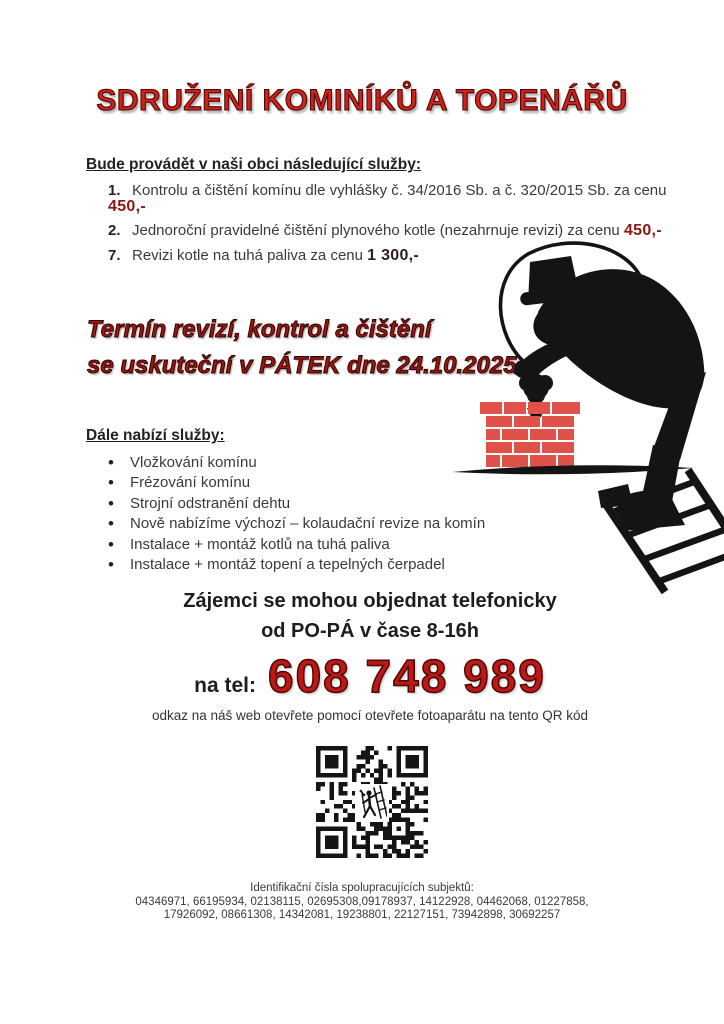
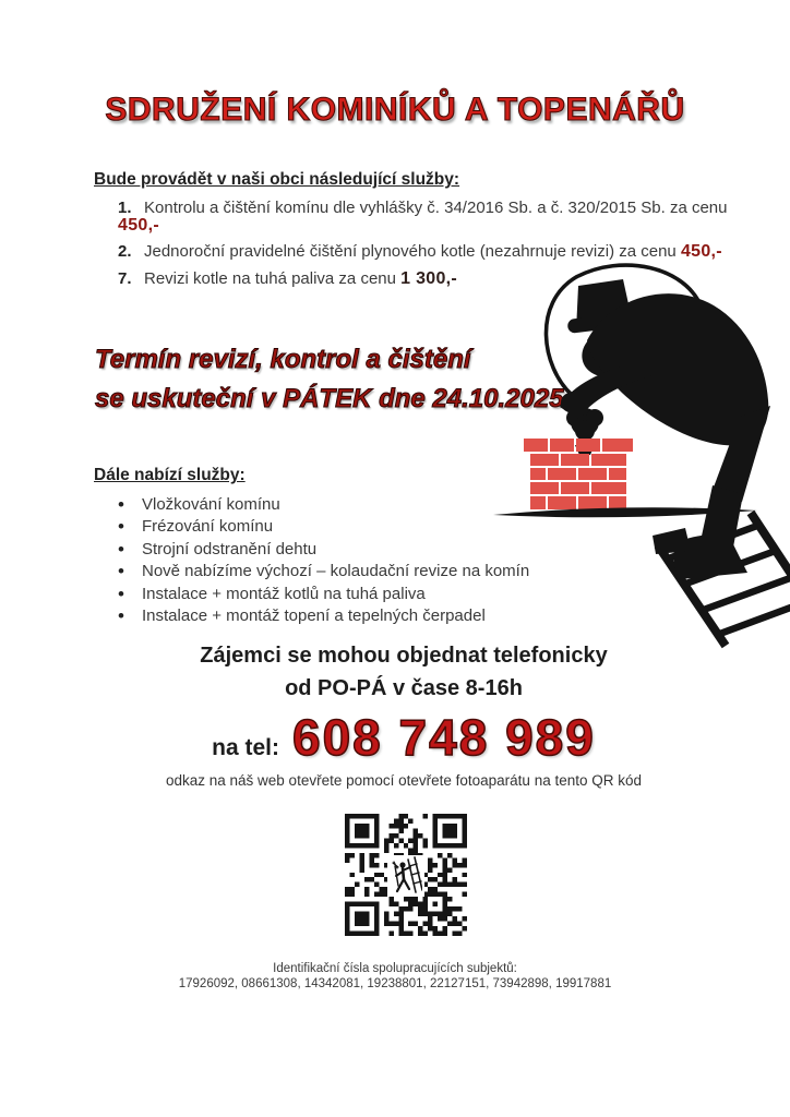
  SDRUŽENÍ KOMINÍKŮ A TOPENÁŘŮ
  Bude provádět v naši obci následující služby:
  1. Kontrolu a čištění komínu dle vyhlášky č. 34/2016 Sb. a č. 320/2015 Sb. za cenu 450,-
  2. Jednoroční pravidelné čištění plynového kotle (nezahrnuje revizi) za cenu 450,-
  7. Revizi kotle na tuhá paliva za cenu 1 300,-
  Termín revizí, kontrol a čištění
  se uskuteční v PÁTEK dne 24.10.2025
  Dále nabízí služby:
  Vložkování komínu
  Frézování komínu
  Strojní odstranění dehtu
  Nově nabízíme výchozí – kolaudační revize na komín
  Instalace + montáž kotlů na tuhá paliva
  Instalace + montáž topení a tepelných čerpadel
  Zájemci se mohou objednat telefonicky
  od PO-PÁ v čase 8-16h
  na tel:
  608 748 989
  odkaz na náš web otevřete pomocí otevřete fotoaparátu na tento QR kód
  Identifikační čísla spolupracujících subjektů:
- 04346971, 66195934, 02138115, 02695308,09178937, 14122928, 04462068, 01227858,
- 17926092, 08661308, 14342081, 19238801, 22127151, 73942898, 30692257
+ 17926092, 08661308, 14342081, 19238801, 22127151, 73942898, 19917881
